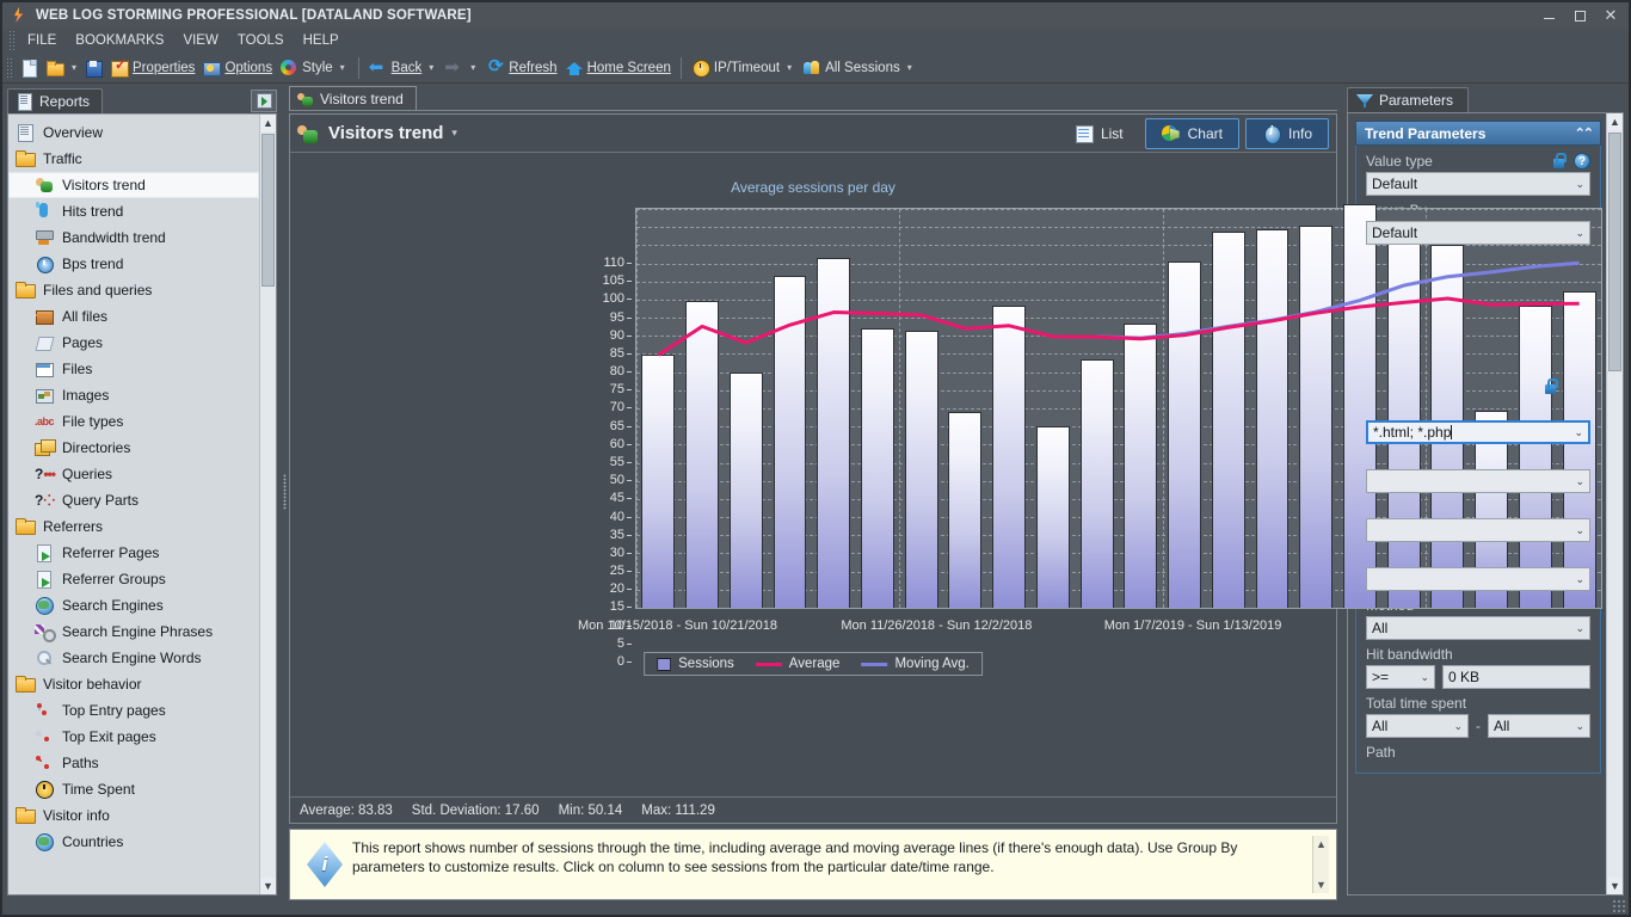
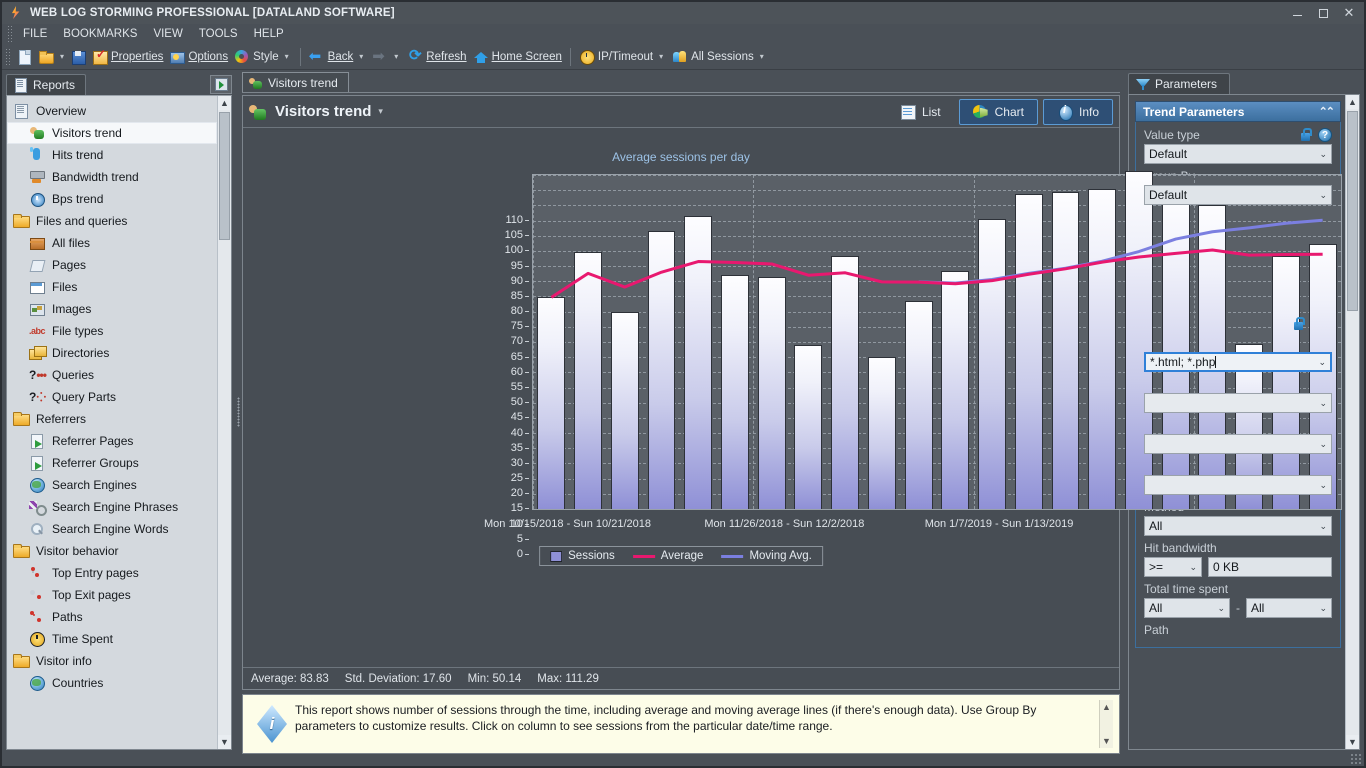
  WEB LOG STORMING PROFESSIONAL [DATALAND SOFTWARE]
  ✕
  FILE
  BOOKMARKS
  VIEW
  TOOLS
  HELP
  ▾
  Properties
  Options
  Style
  ▾
  ⬅
  Back
  ▾
  ➡
  ▾
  ⟳
  Refresh
  Home Screen
  IP/Timeout
  ▾
  All Sessions
  ▾
  Reports
  Overview
- Traffic
  Visitors trend
  Hits trend
  Bandwidth trend
  Bps trend
  Files and queries
  All files
  Pages
  Files
  Images
  .abc
  File types
  Directories
  ?•••
  Queries
  ?⁘
  Query Parts
  Referrers
  Referrer Pages
  Referrer Groups
  Search Engines
  Search Engine Phrases
  Search Engine Words
  Visitor behavior
  Top Entry pages
  Top Exit pages
  Paths
  Time Spent
  Visitor info
  Countries
  ▲
  ▼
  Visitors trend
  Visitors trend
  ▾
  List
  Chart
  Info
  Average sessions per day
  0
  5
  10
  15
  20
  25
  30
  35
  40
  45
  50
  55
  60
  65
  70
  75
  80
  85
  90
  95
  100
  105
  110
  Mon 10/15/2018 - Sun 10/21/2018
  Mon 11/26/2018 - Sun 12/2/2018
  Mon 1/7/2019 - Sun 1/13/2019
  Sessions
  Average
  Moving Avg.
  Average: 83.83
  Std. Deviation: 17.60
  Min: 50.14
  Max: 111.29
  i
  This report shows number of sessions through the time, including average and moving average lines (if there's enough data). Use Group By parameters to customize results. Click on column to see sessions from the particular date/time range.
  ▲
  ▼
  Parameters
  Trend Parameters
  ⌃⌃
  Value type
  ?
  Default
  ⌄
  Default
  ⌄
  *.html; *.php
  ⌄
  ⌄
  ⌄
  ⌄
  All
  ⌄
  Hit bandwidth
  >=
  ⌄
  0 KB
  Total time spent
  All
  ⌄
  -
  All
  ⌄
  Path
  ▲
  ▼
